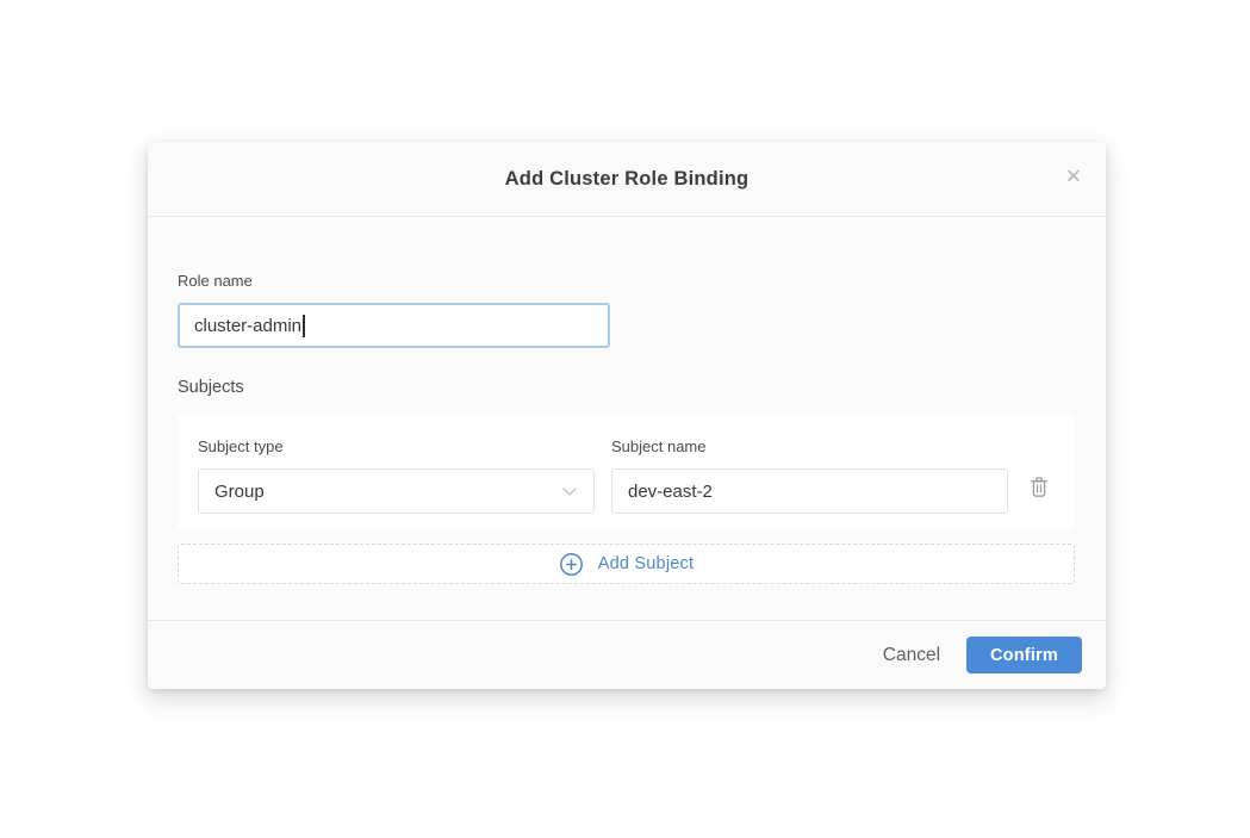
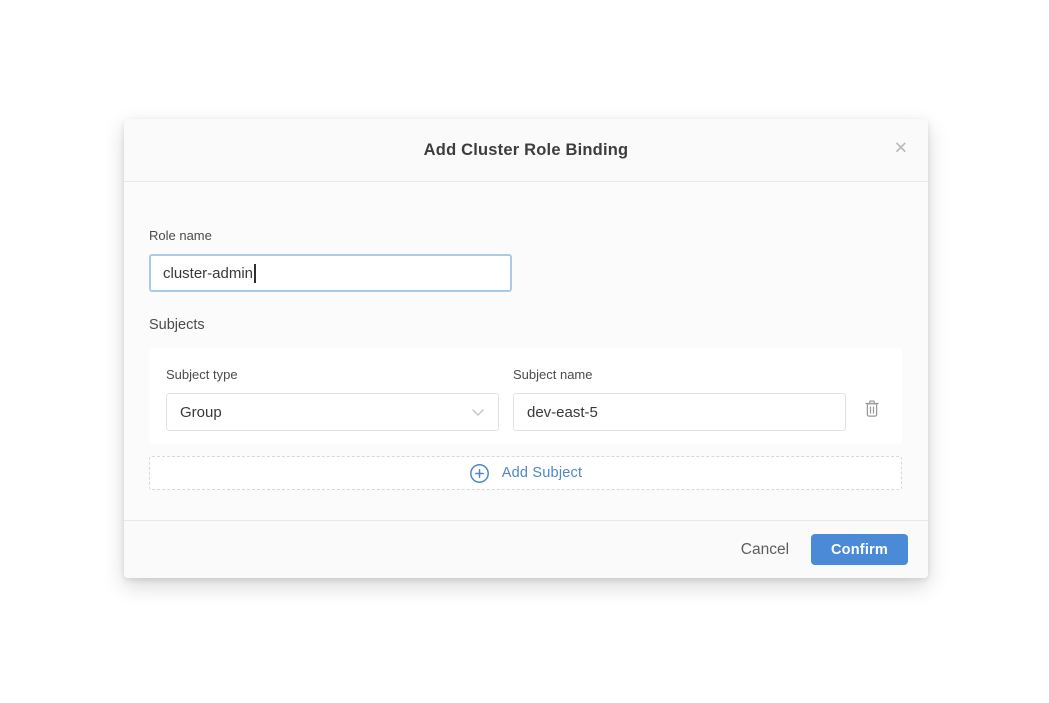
  Add Cluster Role Binding
  ✕
  Role name
  cluster-admin
  Subjects
  Subject type
  Group
  Subject name
- dev-east-2
+ dev-east-5
  Add Subject
  Cancel
  Confirm
